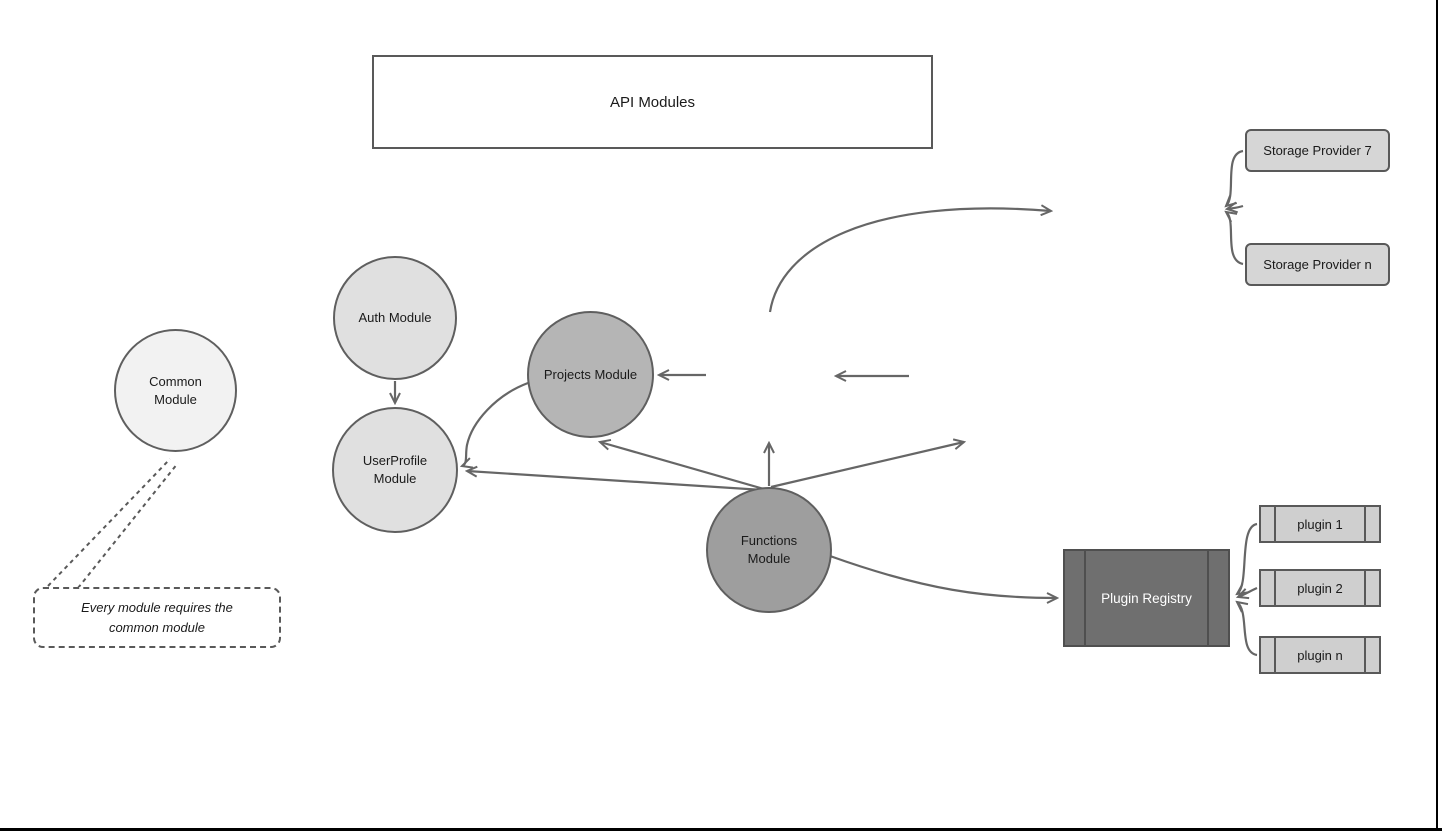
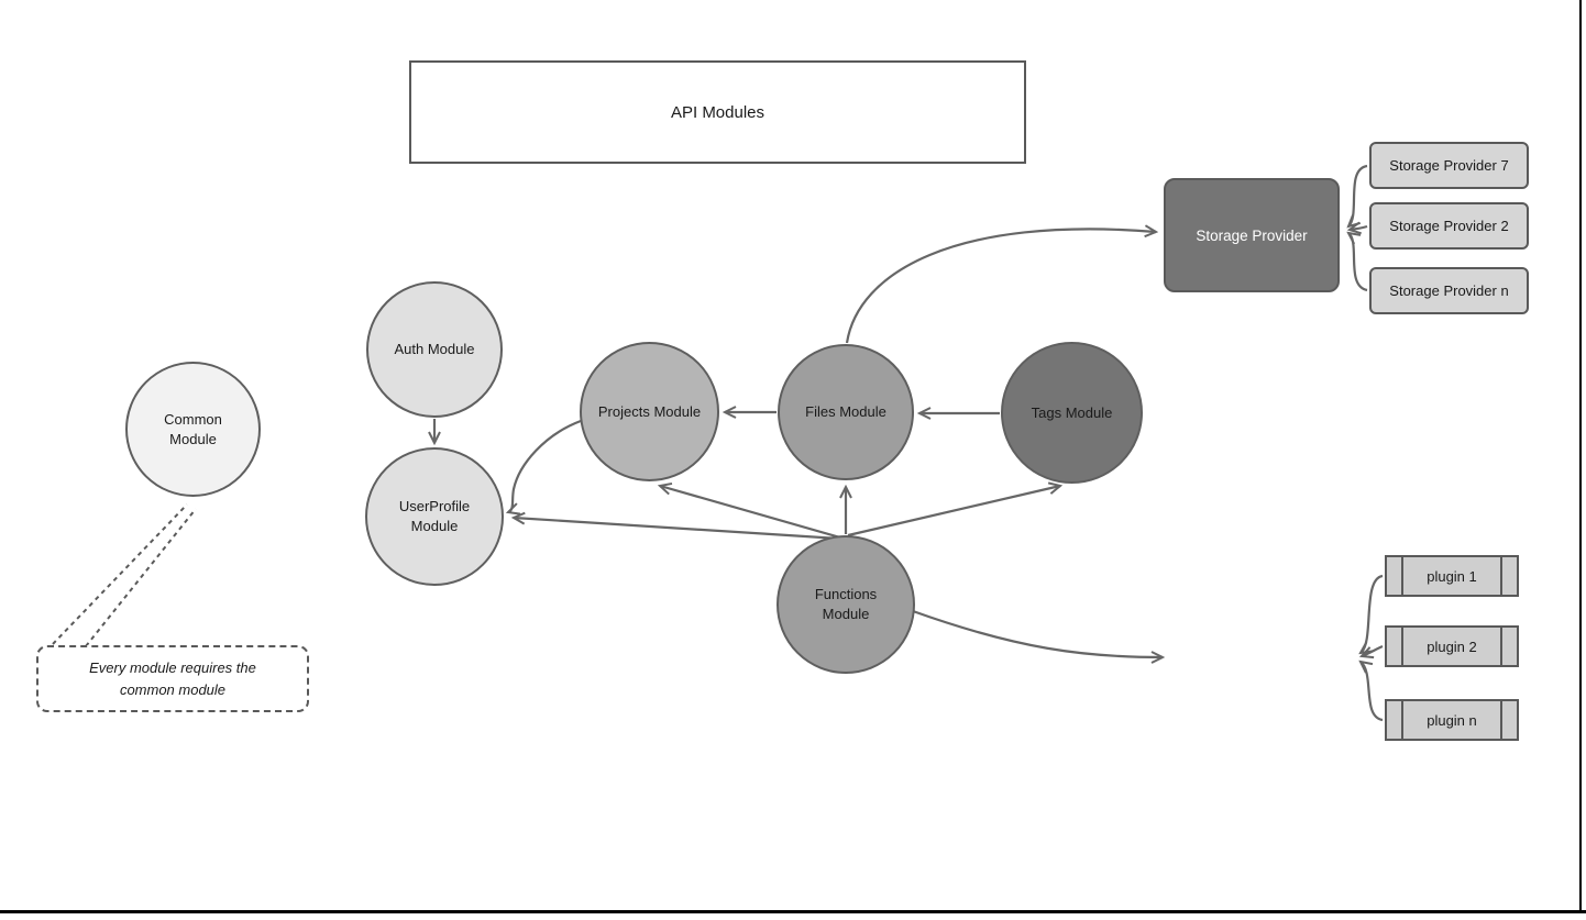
  API Modules
  Common
  Module
  Auth Module
  UserProfile
  Module
  Projects Module
+ Files Module
+ Tags Module
  Functions
  Module
+ Storage Provider
  Storage Provider 7
+ Storage Provider 2
  Storage Provider n
- Plugin Registry
  plugin 1
  plugin 2
  plugin n
  Every module requires the
  common module
